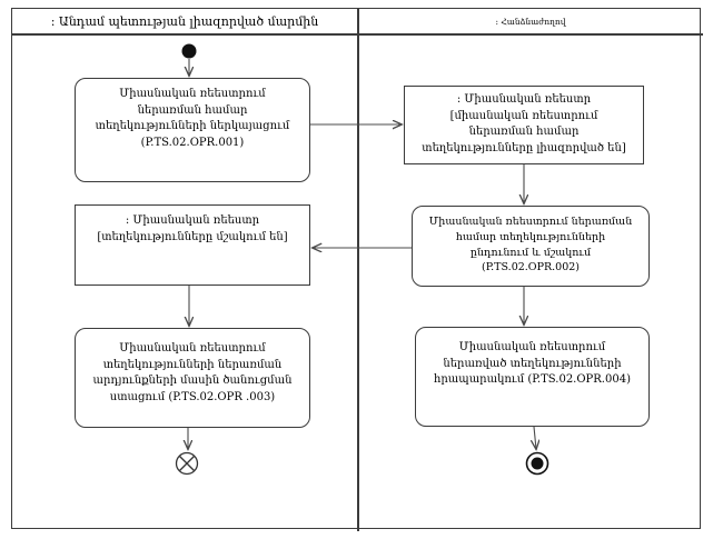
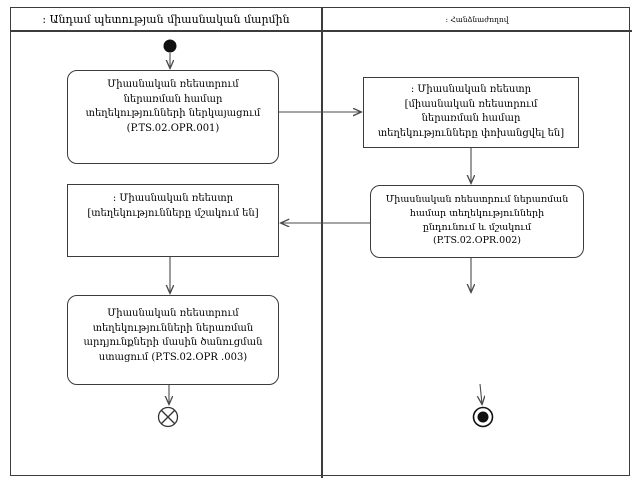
- : Անդամ պետության լիազորված մարմին
+ : Անդամ պետության միասնական մարմին
  : Հանձնաժողով
  Միասնական ռեեստրում ներառման համար տեղեկությունների ներկայացում (P.TS.02.OPR.001)
- : Միասնական ռեեստր [միասնական ռեեստրում ներառման համար տեղեկությունները լիազորված են]
+ : Միասնական ռեեստր [միասնական ռեեստրում ներառման համար տեղեկությունները փոխանցվել են]
  Միասնական ռեեստրում ներառման համար տեղեկությունների ընդունում և մշակում (P.TS.02.OPR.002)
  : Միասնական ռեեստր [տեղեկությունները մշակում են]
  Միասնական ռեեստրում տեղեկությունների ներառման արդյունքների մասին ծանուցման ստացում (P.TS.02.OPR .003)
- Միասնական ռեեստրում ներառված տեղեկությունների հրապարակում (P.TS.02.OPR.004)
